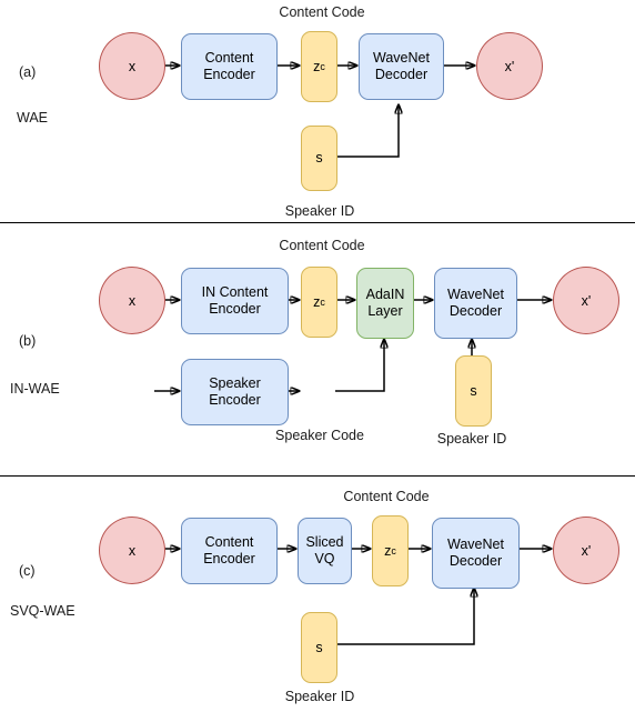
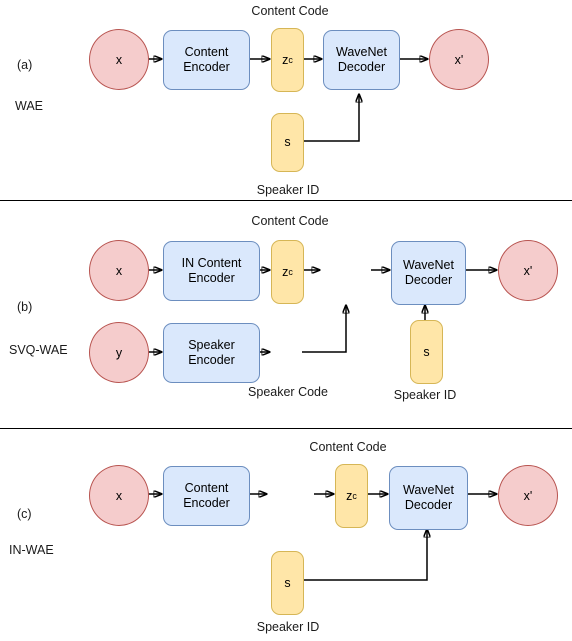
  Content Code
  (a)
  WAE
  x
  Content
  Encoder
  z
  c
  WaveNet
  Decoder
  x'
  s
  Speaker ID
  Content Code
  (b)
- IN-WAE
+ SVQ-WAE
  x
  IN Content
  Encoder
  z
  c
- AdaIN
- Layer
  WaveNet
  Decoder
  x'
+ y
  Speaker
  Encoder
  s
  Speaker Code
  Speaker ID
  Content Code
  (c)
- SVQ-WAE
+ IN-WAE
  x
  Content
  Encoder
- Sliced
- VQ
  z
  c
  WaveNet
  Decoder
  x'
  s
  Speaker ID
